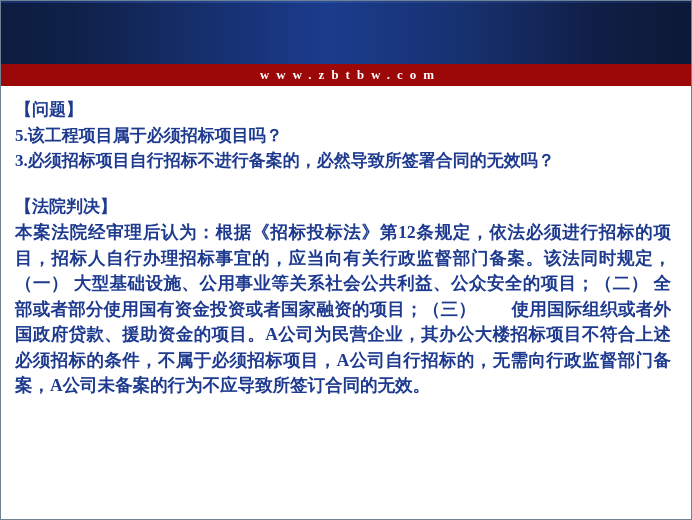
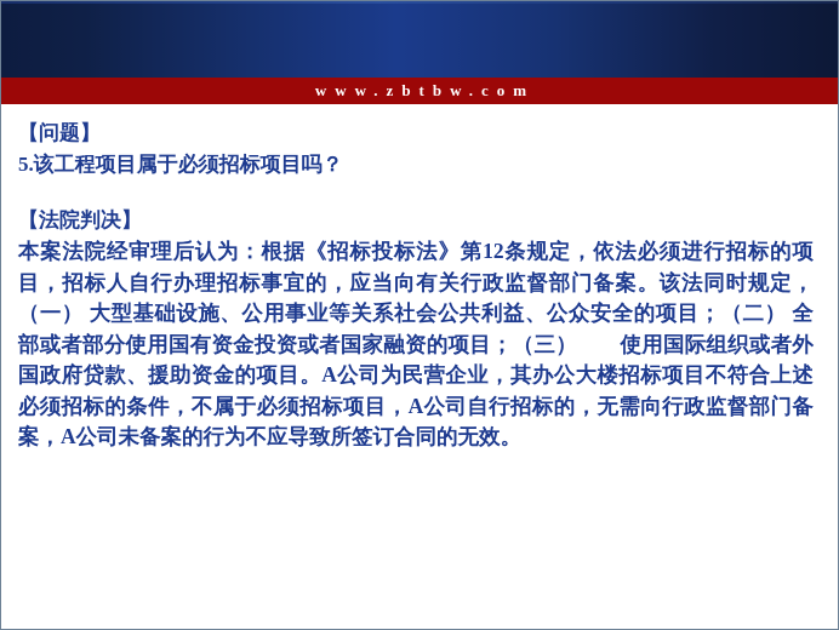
  www.zbtbw.com
  【问题】
  5.该工程项目属于必须招标项目吗？
- 3.必须招标项目自行招标不进行备案的，必然导致所签署合同的无效吗？
  【法院判决】
  本案法院经审理后认为：根据《招标投标法》第12条规定，依法必须进行招标的项目，招标人自行办理招标事宜的，应当向有关行政监督部门备案。该法同时规定，（一） 大型基础设施、公用事业等关系社会公共利益、公众安全的项目；（二） 全部或者部分使用国有资金投资或者国家融资的项目；（三） 使用国际组织或者外国政府贷款、援助资金的项目。A公司为民营企业，其办公大楼招标项目不符合上述必须招标的条件，不属于必须招标项目，A公司自行招标的，无需向行政监督部门备案，A公司未备案的行为不应导致所签订合同的无效。
